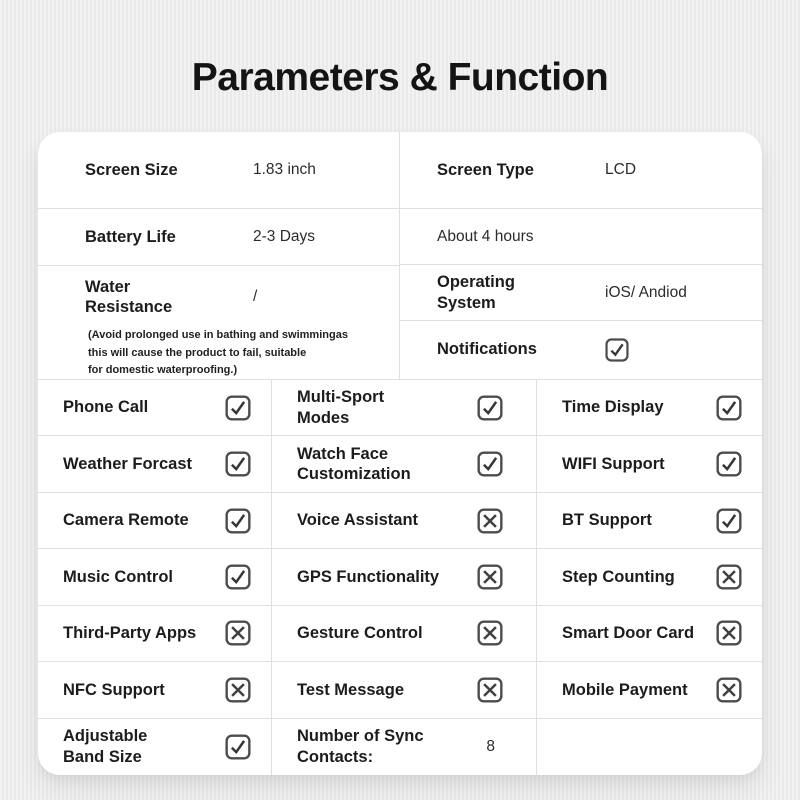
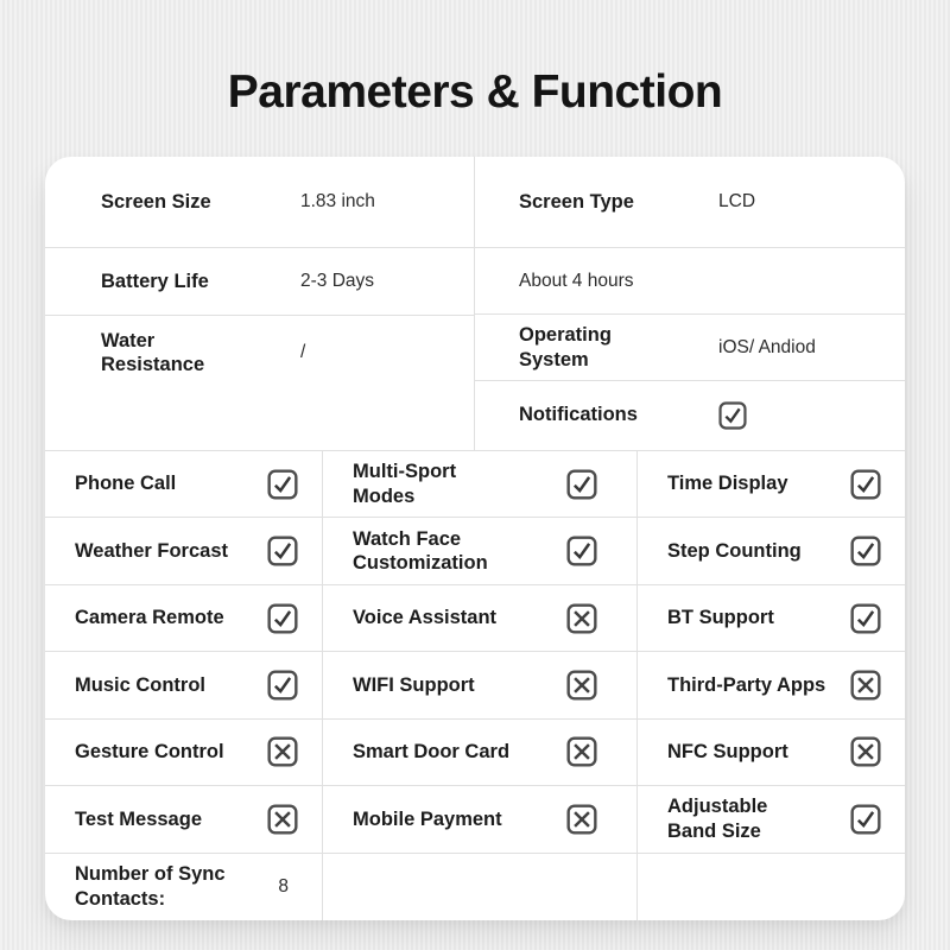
  Parameters & Function
  Screen Size
  1.83 inch
  Battery Life
  2-3 Days
  Water
  Resistance
  /
- (Avoid prolonged use in bathing and swimmingas
- this will cause the product to fail, suitable
- for domestic waterproofing.)
  Screen Type
  LCD
  About 4 hours
  Operating
  System
  iOS/ Andiod
  Notifications
  Phone Call
  Multi-Sport
  Modes
  Time Display
  Weather Forcast
  Watch Face
  Customization
- WIFI Support
+ Step Counting
  Camera Remote
  Voice Assistant
  BT Support
  Music Control
- GPS Functionality
- Step Counting
+ WIFI Support
  Third-Party Apps
  Gesture Control
  Smart Door Card
  NFC Support
  Test Message
  Mobile Payment
  Adjustable
  Band Size
  Number of Sync
  Contacts:
  8
